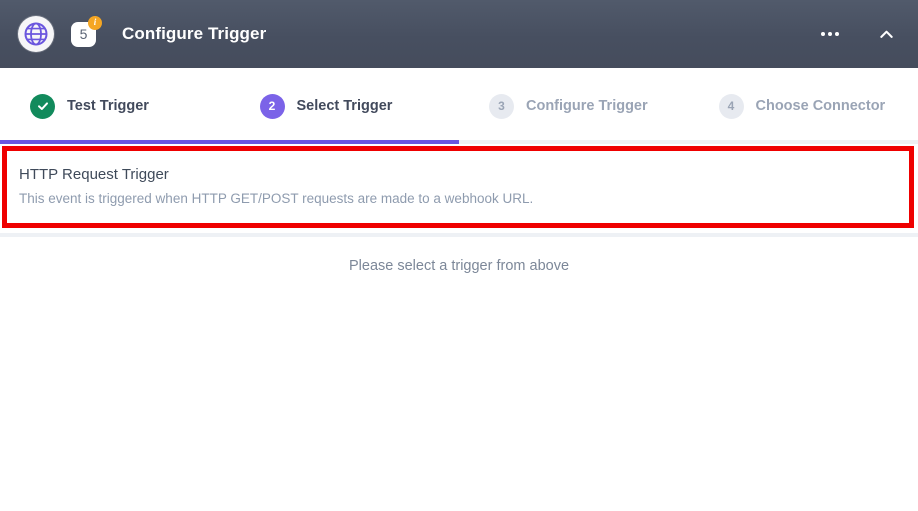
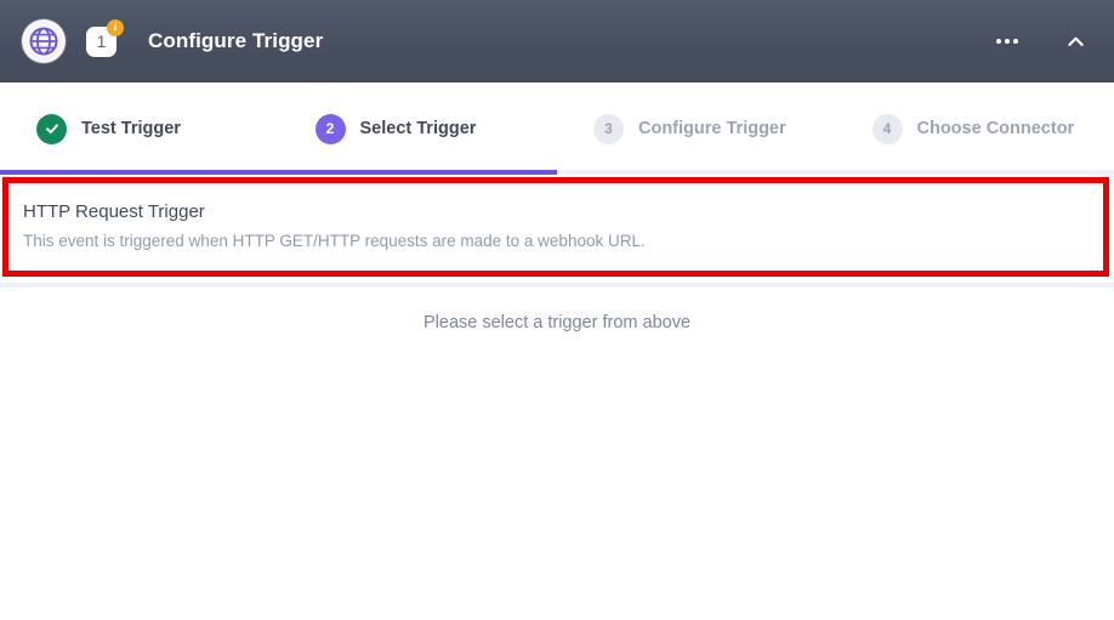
- 5
+ 1
  i
  Configure Trigger
  Test Trigger
  2
  Select Trigger
  3
  Configure Trigger
  4
  Choose Connector
  HTTP Request Trigger
- This event is triggered when HTTP GET/POST requests are made to a webhook URL.
+ This event is triggered when HTTP GET/HTTP requests are made to a webhook URL.
  Please select a trigger from above
